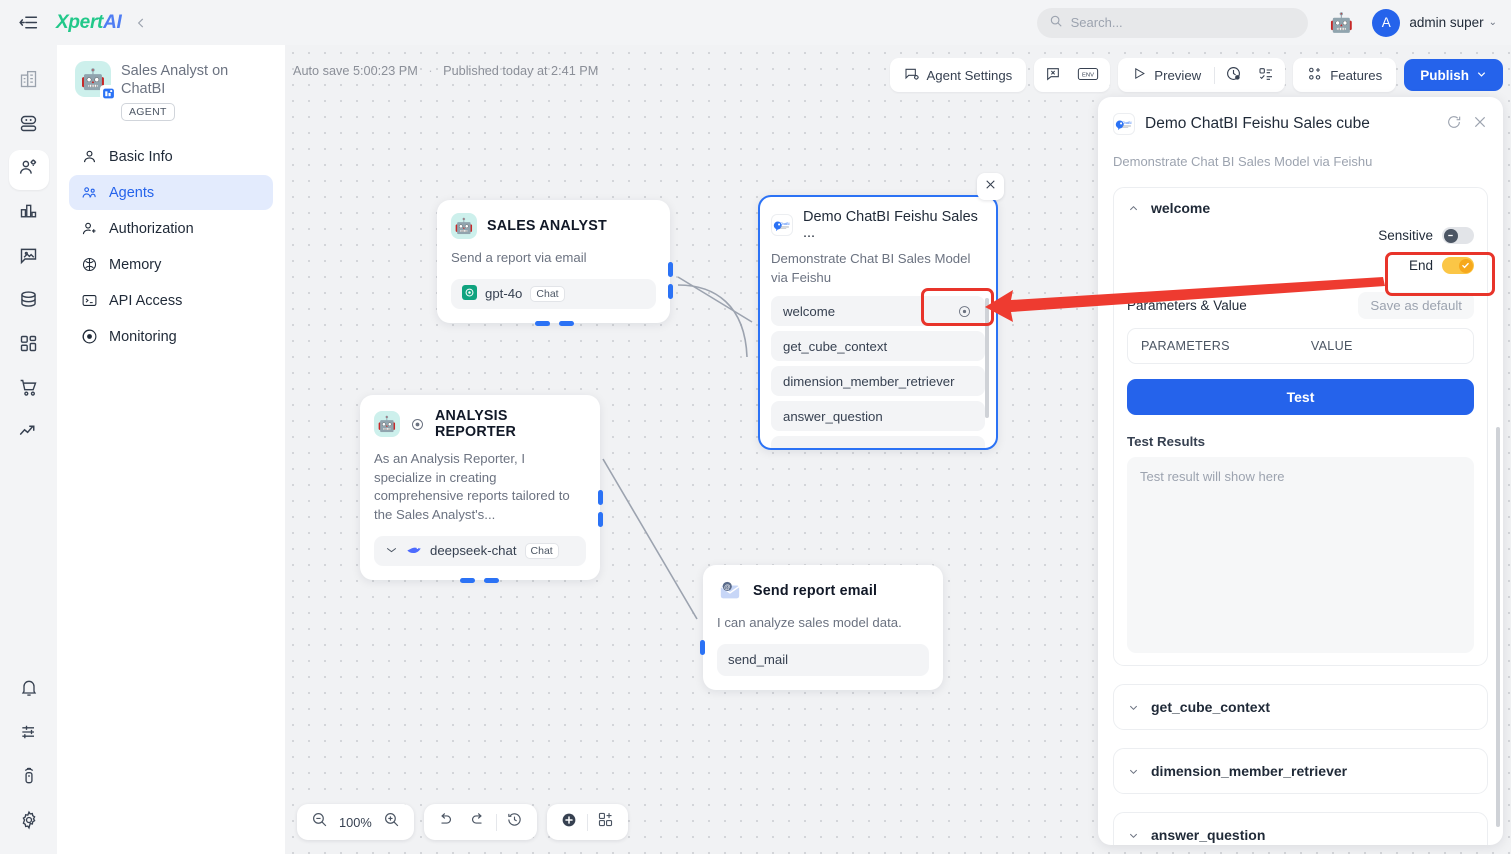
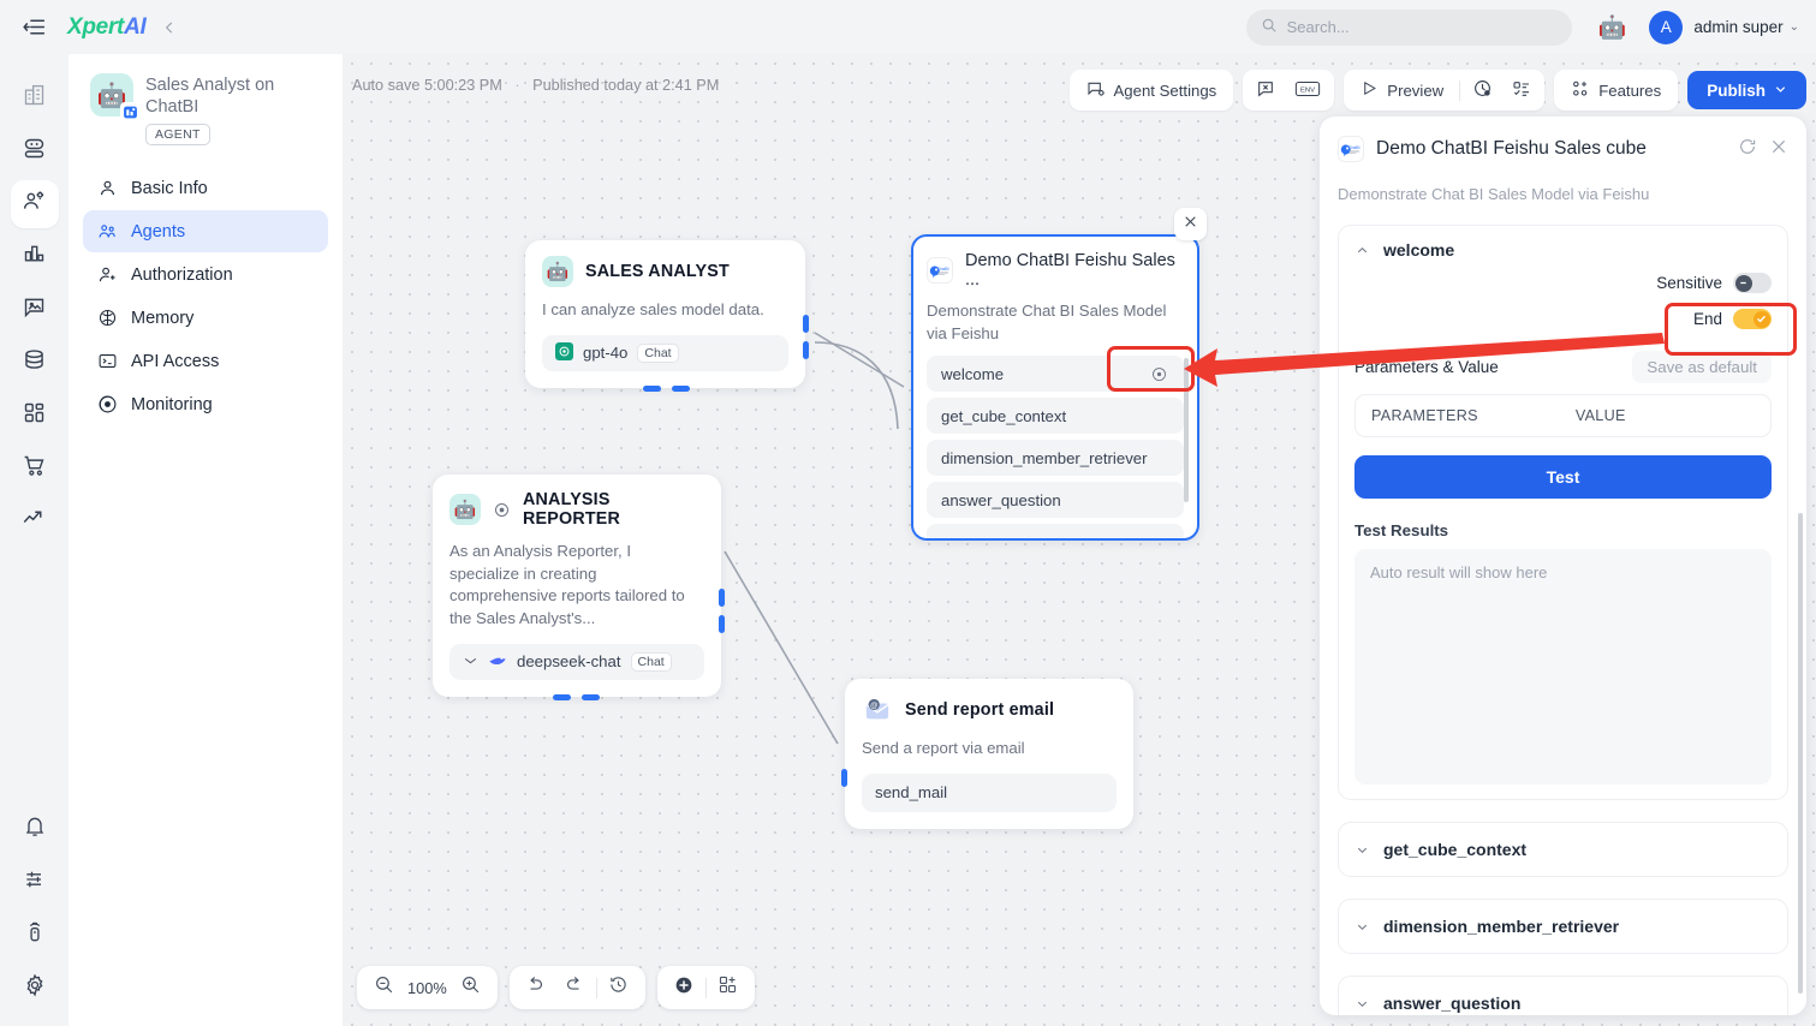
  🤖
  Sales Analyst on ChatBI
  AGENT
  Basic Info
  Agents
  Authorization
  Memory
  API Access
  Monitoring
  Auto save 5:00:23 PM · Published today at 2:41 PM
  Agent Settings
  Preview
  Features
  Publish
  🤖
  SALES ANALYST
- Send a report via email
+ I can analyze sales model data.
  gpt-4o
  Chat
  🤖
  ANALYSIS REPORTER
  As an Analysis Reporter, I specialize in creating comprehensive reports tailored to the Sales Analyst's...
  deepseek-chat
  Chat
  Send report email
- I can analyze sales model data.
+ Send a report via email
  send_mail
  Demo ChatBI Feishu Sales ...
  Demonstrate Chat BI Sales Model via Feishu
  welcome
  get_cube_context
  dimension_member_retriever
  answer_question
  100%
  Demo ChatBI Feishu Sales cube
  Demonstrate Chat BI Sales Model via Feishu
  welcome
  Sensitive
  End
  Parameters & Value
  Save as default
  PARAMETERS
  VALUE
  Test
  Test Results
- Test result will show here
+ Auto result will show here
  get_cube_context
  dimension_member_retriever
  answer_question
  XpertAI
  Search...
  🤖
  A
  admin super
  ⌄
